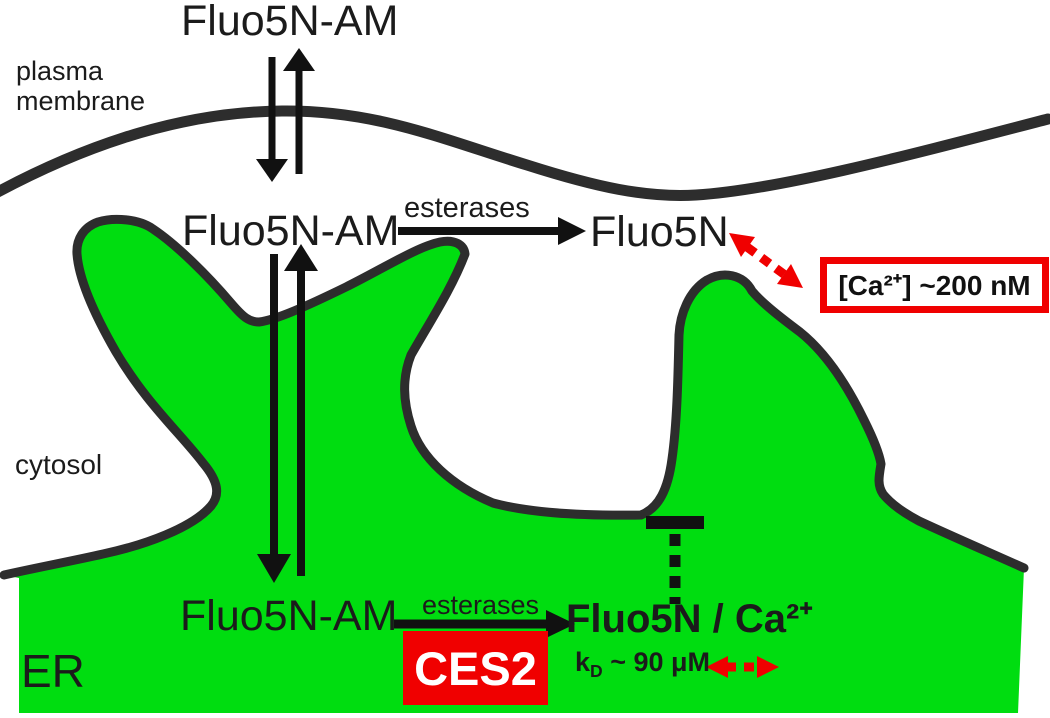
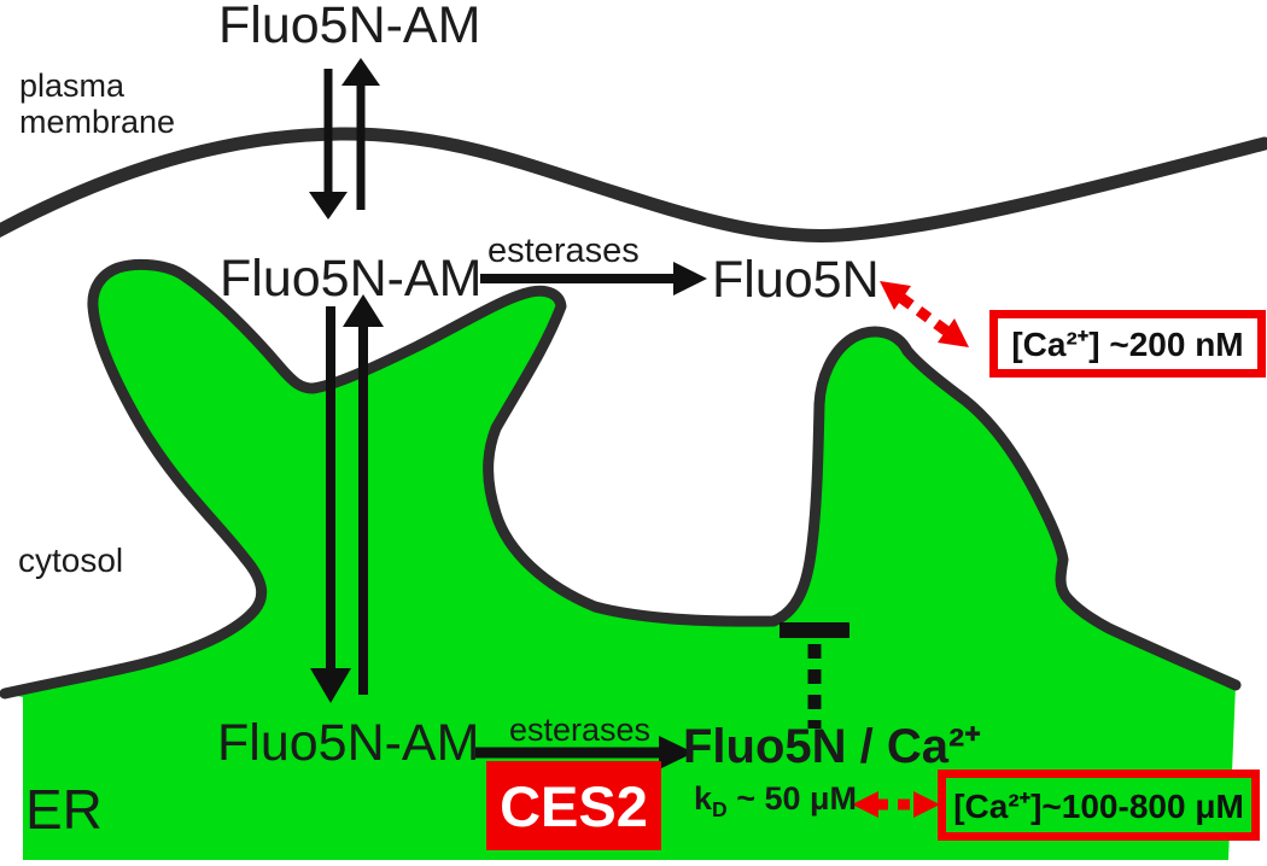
  Fluo5N-AM
  plasma
  membrane
  Fluo5N-AM
  esterases
  Fluo5N
  cytosol
  ER
  Fluo5N-AM
  esterases
  CES2
  Fluo5N / Ca²⁺
- kD ~ 90 μM
+ kD ~ 50 μM
  [Ca²⁺] ~200 nM
+ [Ca²⁺]~100-800 μM
